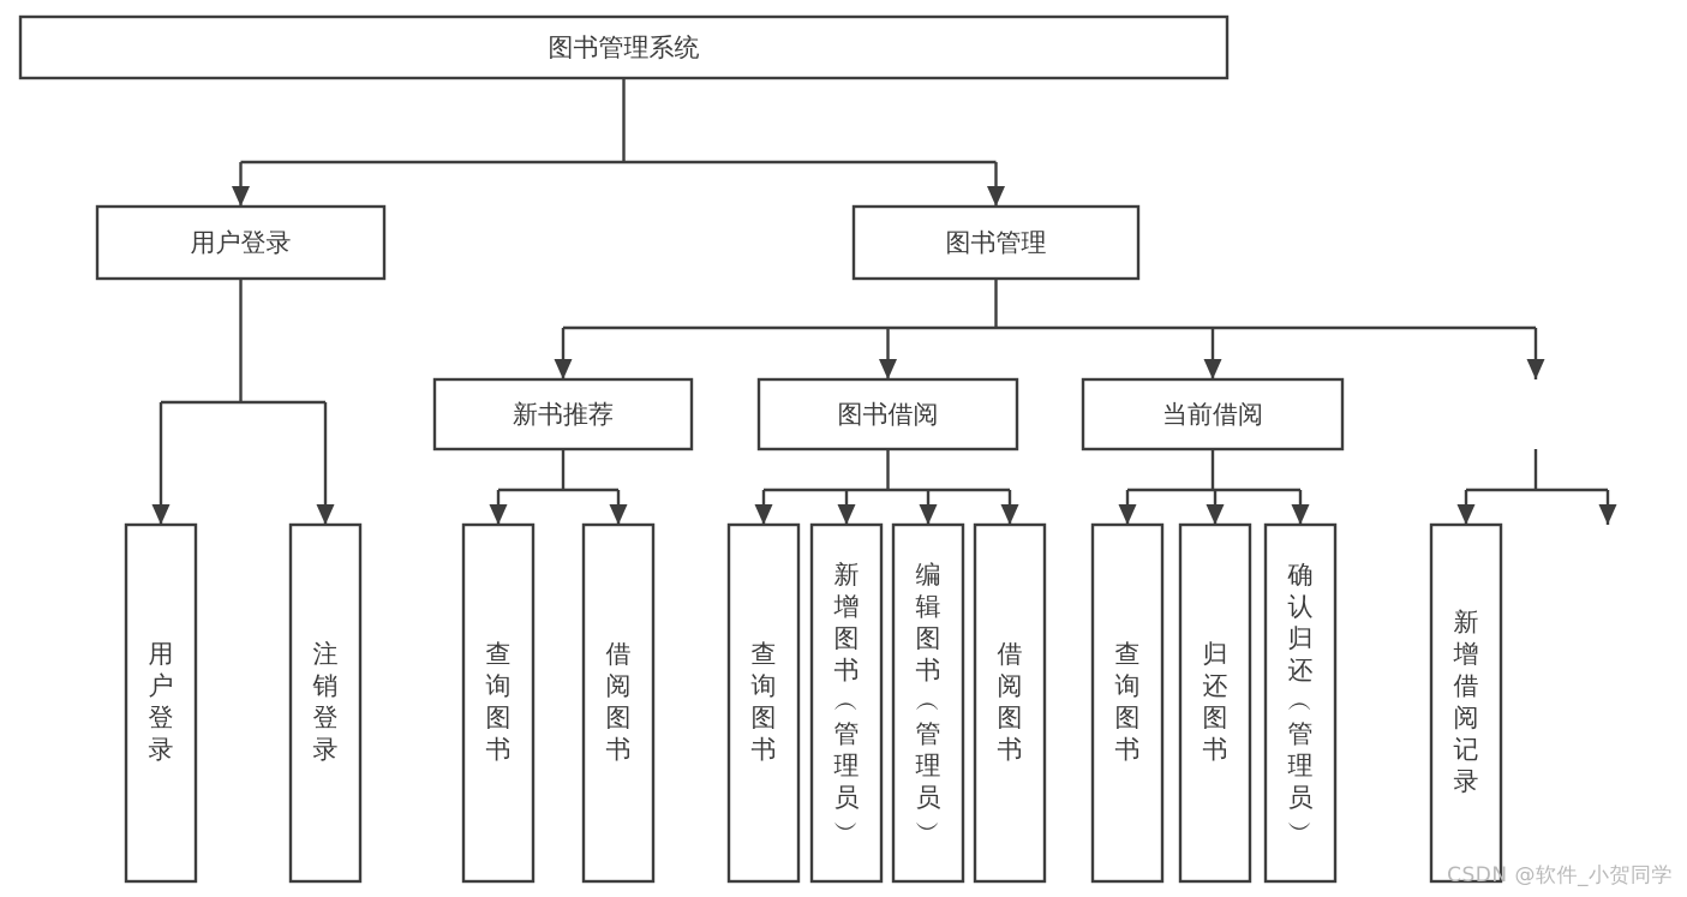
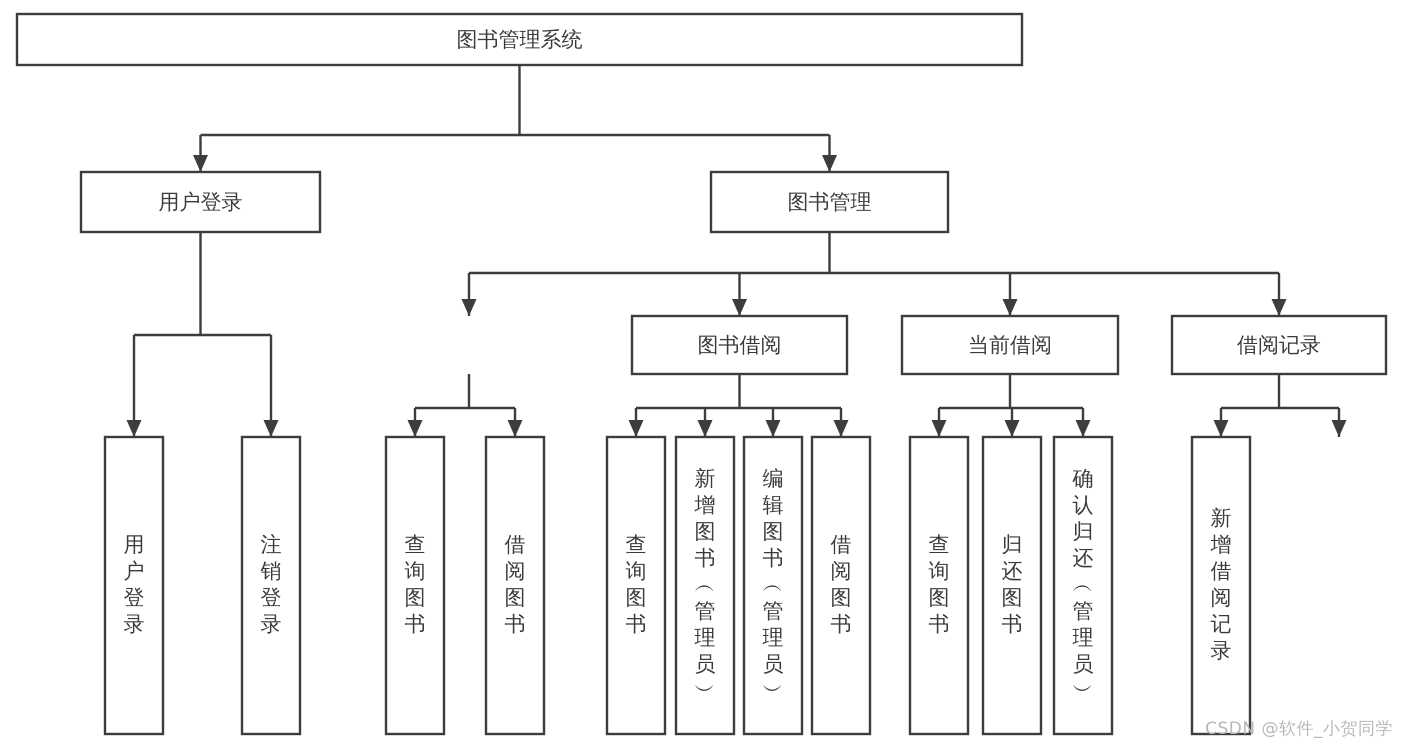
  图书管理系统
  用户登录
  图书管理
- 新书推荐
  图书借阅
  当前借阅
+ 借阅记录
  用户登录
  注销登录
  查询图书
  借阅图书
  查询图书
  新增图书 ︵ 管理员 ︶
  编辑图书 ︵ 管理员 ︶
  借阅图书
  查询图书
  归还图书
  确认归还 ︵ 管理员 ︶
  新增借阅记录
  CSDN @软件_小贺同学
